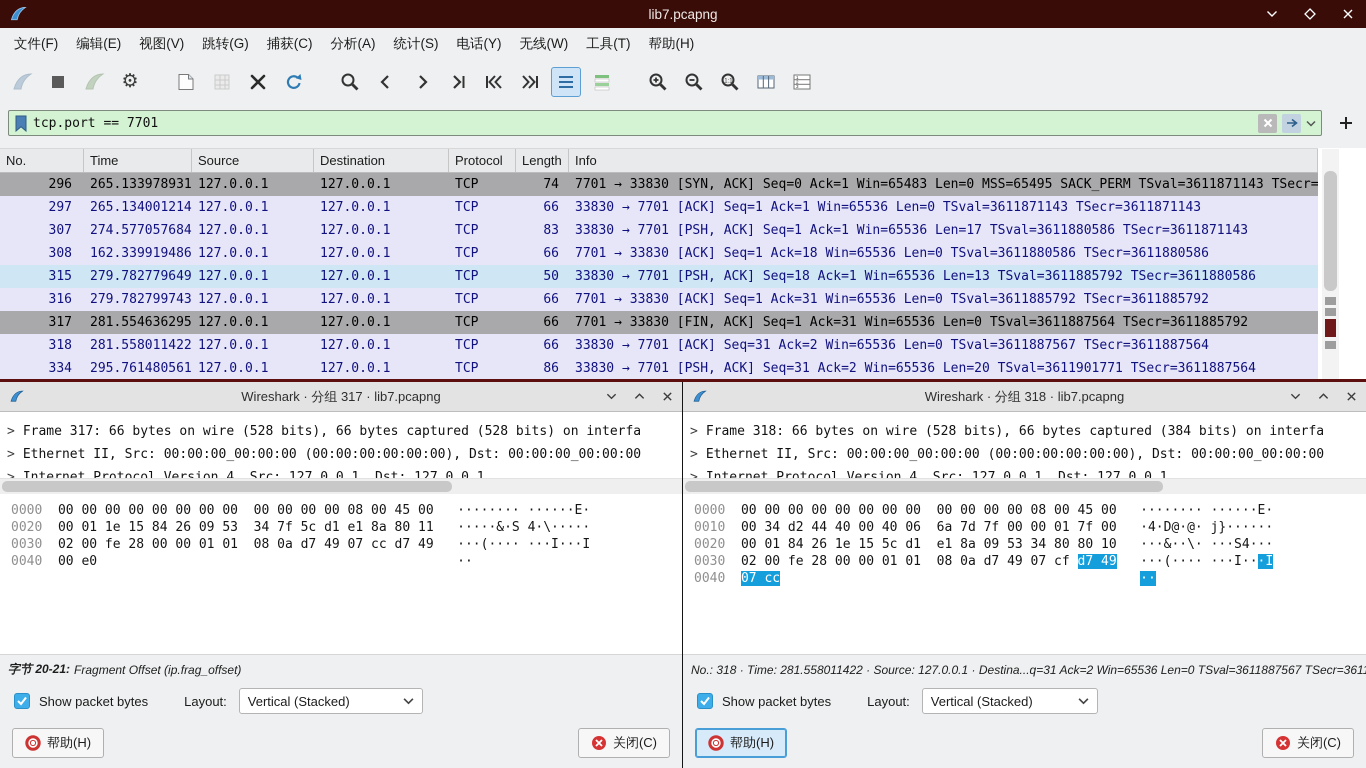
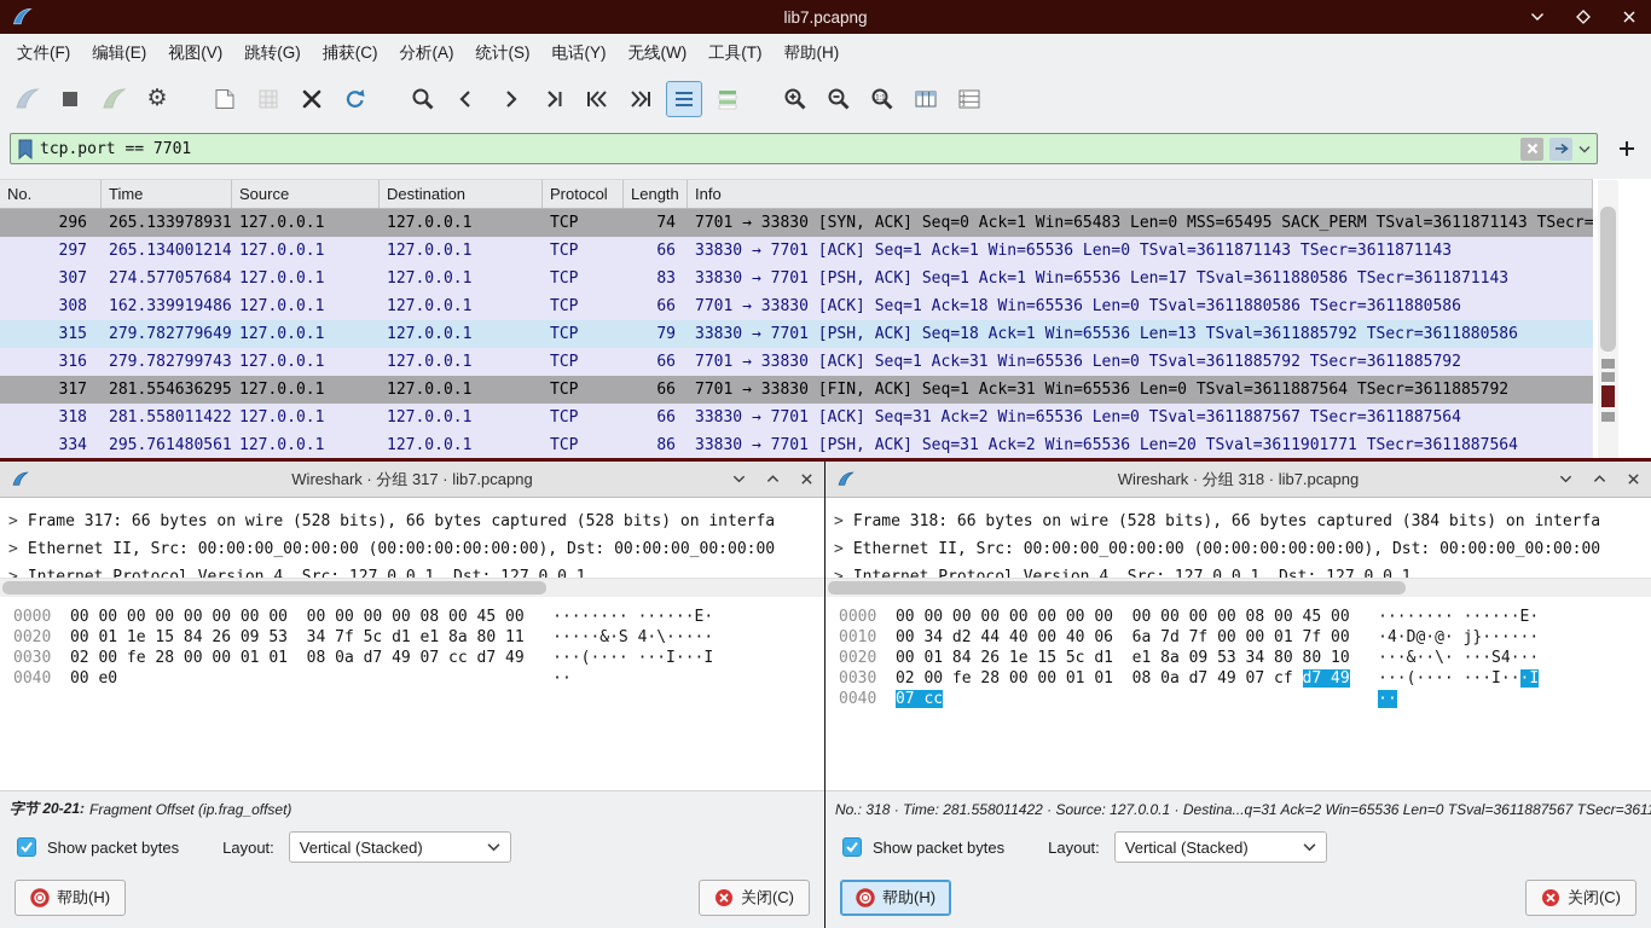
  lib7.pcapng
  文件(F)
  编辑(E)
  视图(V)
  跳转(G)
  捕获(C)
  分析(A)
  统计(S)
  电话(Y)
  无线(W)
  工具(T)
  帮助(H)
  ⚙
  tcp.port == 7701
  No.
  Time
  Source
  Destination
  Protocol
  Length
  Info
  296
  265.133978931
  127.0.0.1
  127.0.0.1
  TCP
  74
  7701 → 33830 [SYN, ACK] Seq=0 Ack=1 Win=65483 Len=0 MSS=65495 SACK_PERM TSval=3611871143 TSecr=
  297
  265.134001214
  127.0.0.1
  127.0.0.1
  TCP
  66
  33830 → 7701 [ACK] Seq=1 Ack=1 Win=65536 Len=0 TSval=3611871143 TSecr=3611871143
  307
  274.577057684
  127.0.0.1
  127.0.0.1
  TCP
  83
  33830 → 7701 [PSH, ACK] Seq=1 Ack=1 Win=65536 Len=17 TSval=3611880586 TSecr=3611871143
  308
  162.339919486
  127.0.0.1
  127.0.0.1
  TCP
  66
  7701 → 33830 [ACK] Seq=1 Ack=18 Win=65536 Len=0 TSval=3611880586 TSecr=3611880586
  315
  279.782779649
  127.0.0.1
  127.0.0.1
  TCP
- 50
+ 79
  33830 → 7701 [PSH, ACK] Seq=18 Ack=1 Win=65536 Len=13 TSval=3611885792 TSecr=3611880586
  316
  279.782799743
  127.0.0.1
  127.0.0.1
  TCP
  66
  7701 → 33830 [ACK] Seq=1 Ack=31 Win=65536 Len=0 TSval=3611885792 TSecr=3611885792
  317
  281.554636295
  127.0.0.1
  127.0.0.1
  TCP
  66
  7701 → 33830 [FIN, ACK] Seq=1 Ack=31 Win=65536 Len=0 TSval=3611887564 TSecr=3611885792
  318
  281.558011422
  127.0.0.1
  127.0.0.1
  TCP
  66
  33830 → 7701 [ACK] Seq=31 Ack=2 Win=65536 Len=0 TSval=3611887567 TSecr=3611887564
  334
  295.761480561
  127.0.0.1
  127.0.0.1
  TCP
  86
  33830 → 7701 [PSH, ACK] Seq=31 Ack=2 Win=65536 Len=20 TSval=3611901771 TSecr=3611887564
  Wireshark · 分组 317 · lib7.pcapng
  > Frame 317: 66 bytes on wire (528 bits), 66 bytes captured (528 bits) on interfa
  > Ethernet II, Src: 00:00:00_00:00:00 (00:00:00:00:00:00), Dst: 00:00:00_00:00:00
  0000 00 00 00 00 00 00 00 00 00 00 00 00 08 00 45 00 ········ ······E·
  0020 00 01 1e 15 84 26 09 53 34 7f 5c d1 e1 8a 80 11 ·····&·S 4·\·····
  0030 02 00 fe 28 00 00 01 01 08 0a d7 49 07 cc d7 49 ···(···· ···I···I
  0040 00 e0 ··
  字节 20-21:
  Fragment Offset (ip.frag_offset)
  Show packet bytes
  Layout:
  Vertical (Stacked)
  帮助(H)
  关闭(C)
  Wireshark · 分组 318 · lib7.pcapng
  > Frame 318: 66 bytes on wire (528 bits), 66 bytes captured (384 bits) on interfa
  > Ethernet II, Src: 00:00:00_00:00:00 (00:00:00:00:00:00), Dst: 00:00:00_00:00:00
  0000 00 00 00 00 00 00 00 00 00 00 00 00 08 00 45 00 ········ ······E·
  0010 00 34 d2 44 40 00 40 06 6a 7d 7f 00 00 01 7f 00 ·4·D@·@· j}······
  0020 00 01 84 26 1e 15 5c d1 e1 8a 09 53 34 80 80 10 ···&··\· ···S4···
  0030 02 00 fe 28 00 00 01 01 08 0a d7 49 07 cf d7 49 ···(···· ···I···I
  0040 07 cc ··
  No.: 318 · Time: 281.558011422 · Source: 127.0.0.1 · Destina...q=31 Ack=2 Win=65536 Len=0 TSval=3611887567 TSecr=361
  Show packet bytes
  Layout:
  Vertical (Stacked)
  帮助(H)
  关闭(C)
